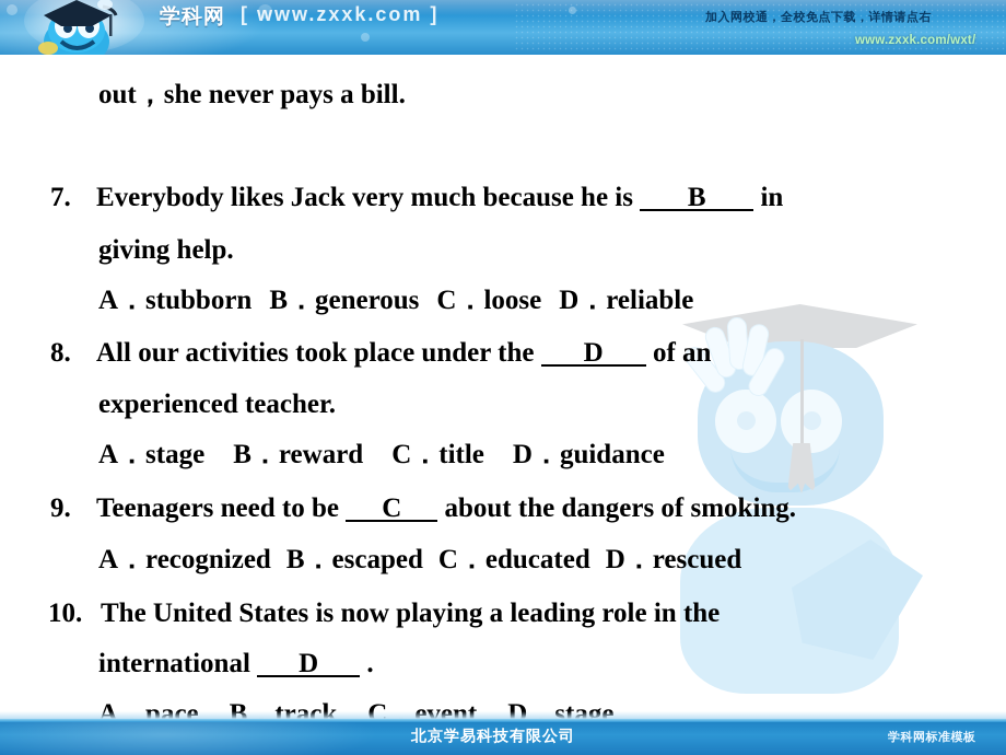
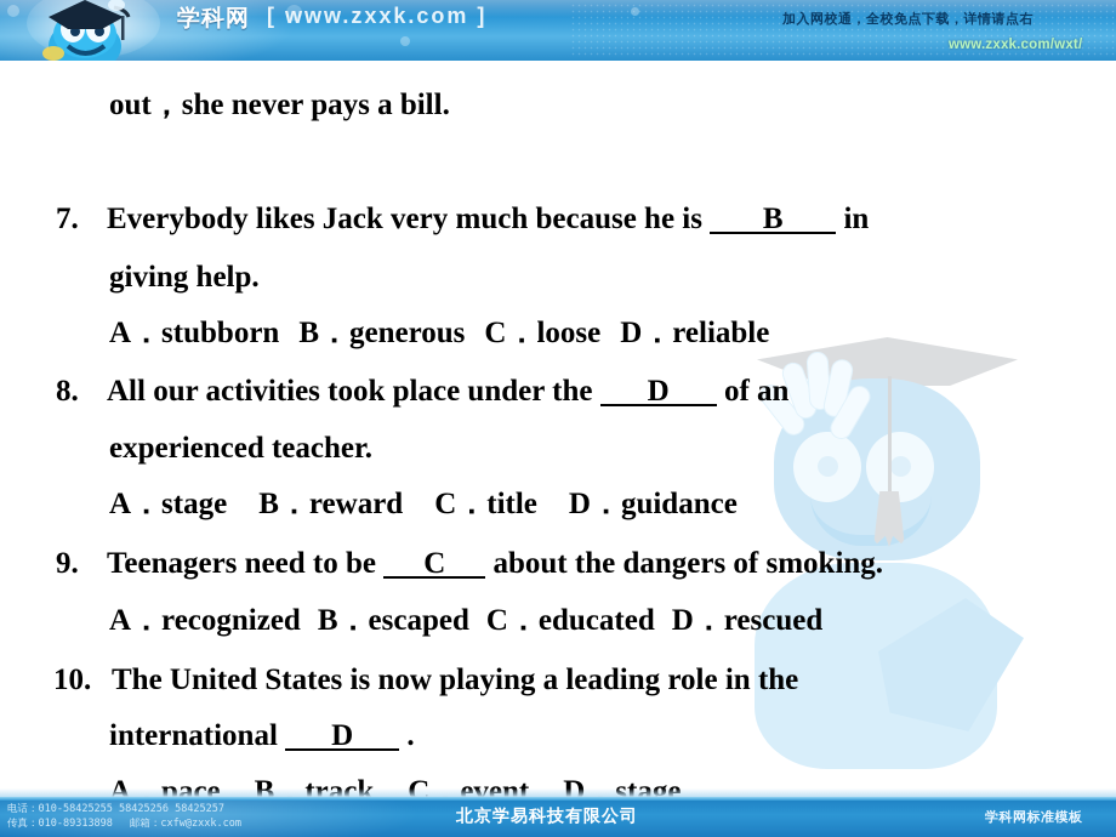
  学科网
  [ www.zxxk.com ]
  加入网校通，全校免点下载，详情请点右
  www.zxxk.com/wxt/
  out，she never pays a bill.
  7.
  Everybody likes Jack very much because he is B in
  giving help.
  A．stubborn B．generous C．loose D．reliable
  8.
  All our activities took place under the D of an
  experienced teacher.
  A．stage B．reward C．title D．guidance
  9.
  Teenagers need to be C about the dangers of smoking.
  A．recognized B．escaped C．educated D．rescued
  10.
  The United States is now playing a leading role in the
  international D .
+ 电话：010-58425255 58425256 58425257
+ 传真：010-89313898 邮箱：cxfw@zxxk.com
  北京学易科技有限公司
  学科网标准模板
